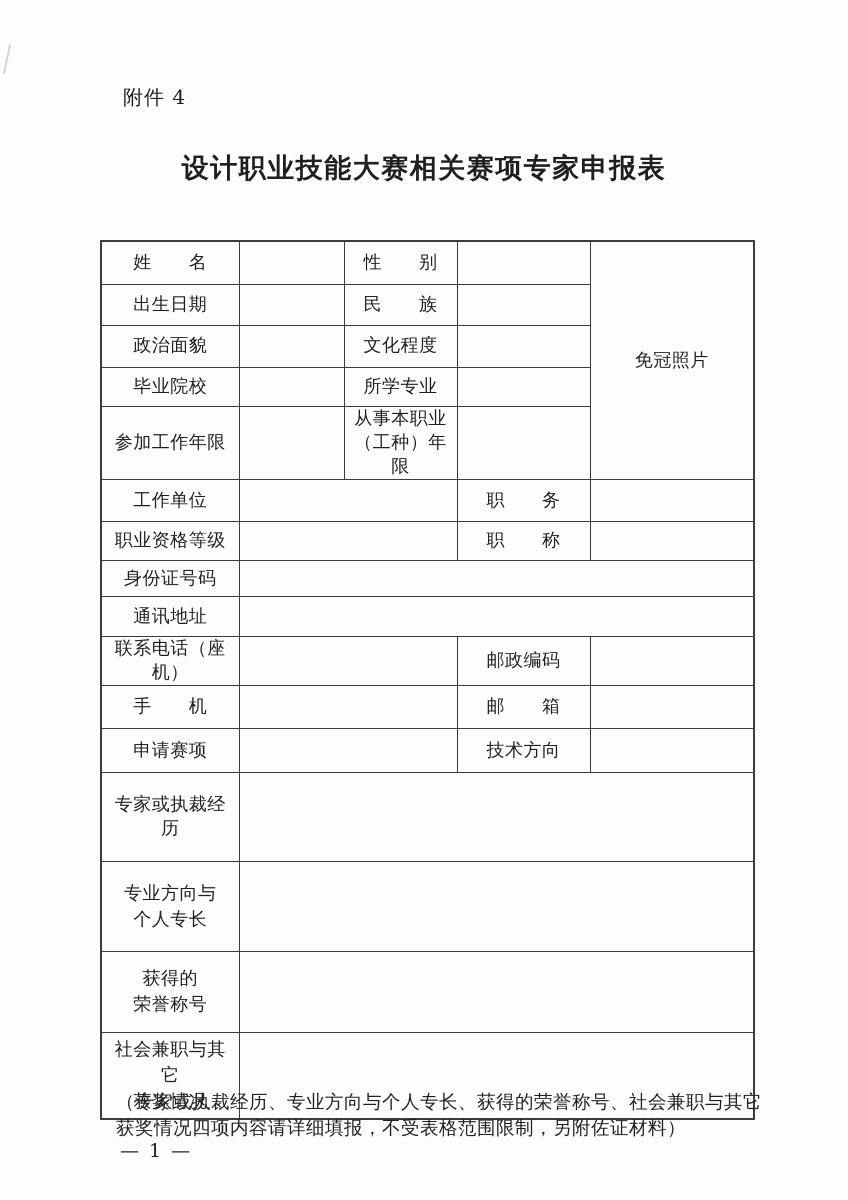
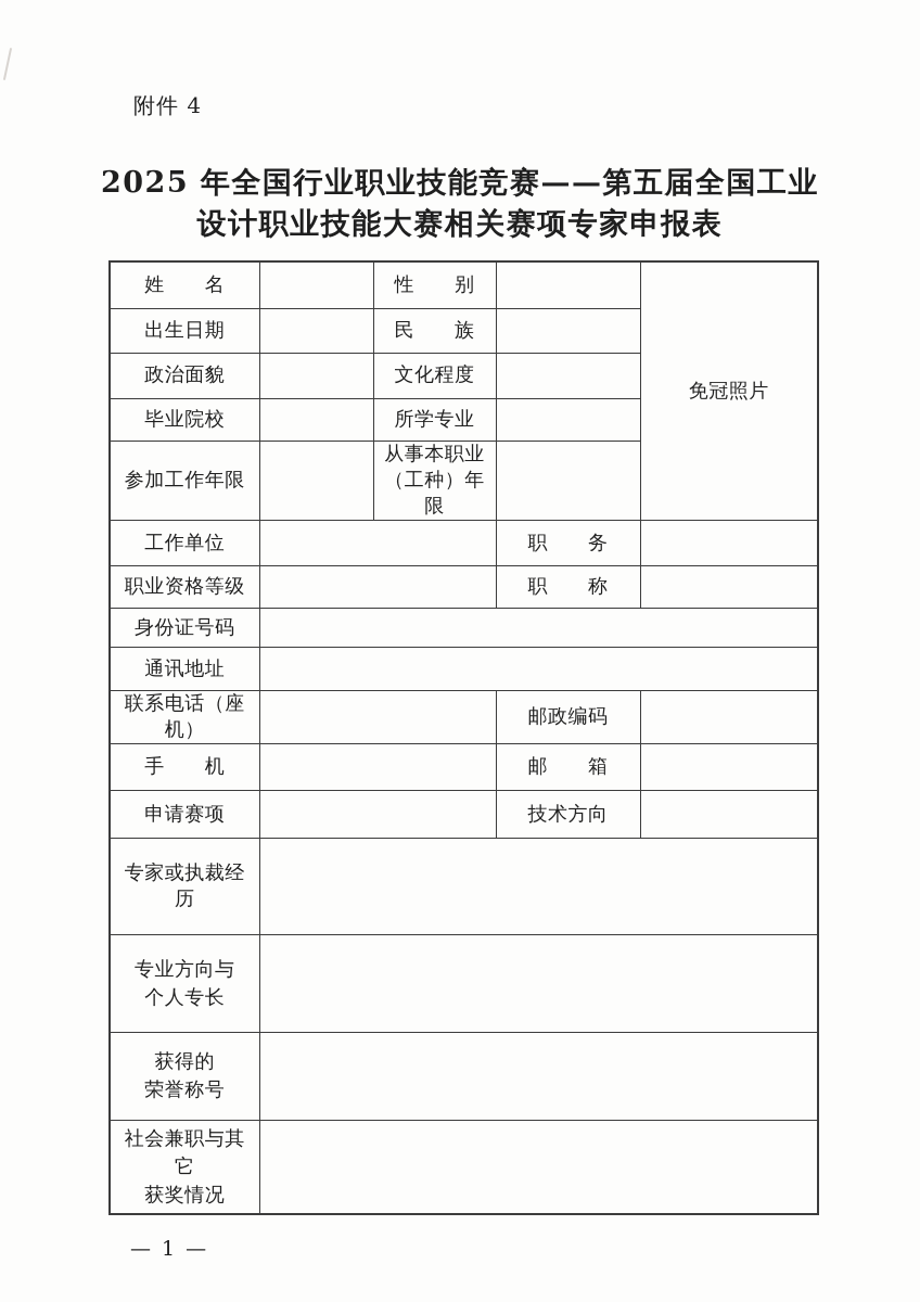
  附件 4
+ 2025 年全国行业职业技能竞赛——第五届全国工业
  设计职业技能大赛相关赛项专家申报表
  姓 名		性 别		免冠照片
  出生日期		民 族
  政治面貌		文化程度
  毕业院校		所学专业
  参加工作年限		从事本职业 （工种）年限
  工作单位		职 务
  职业资格等级		职 称
  身份证号码
  通讯地址
  联系电话（座机）		邮政编码
  手 机		邮 箱
  申请赛项		技术方向
  专家或执裁经历
  专业方向与 个人专长
  获得的 荣誉称号
  社会兼职与其它 获奖情况
- （专家或执裁经历、专业方向与个人专长、获得的荣誉称号、社会兼职与其它
- 获奖情况四项内容请详细填报，不受表格范围限制，另附佐证材料）
  — 1 —
